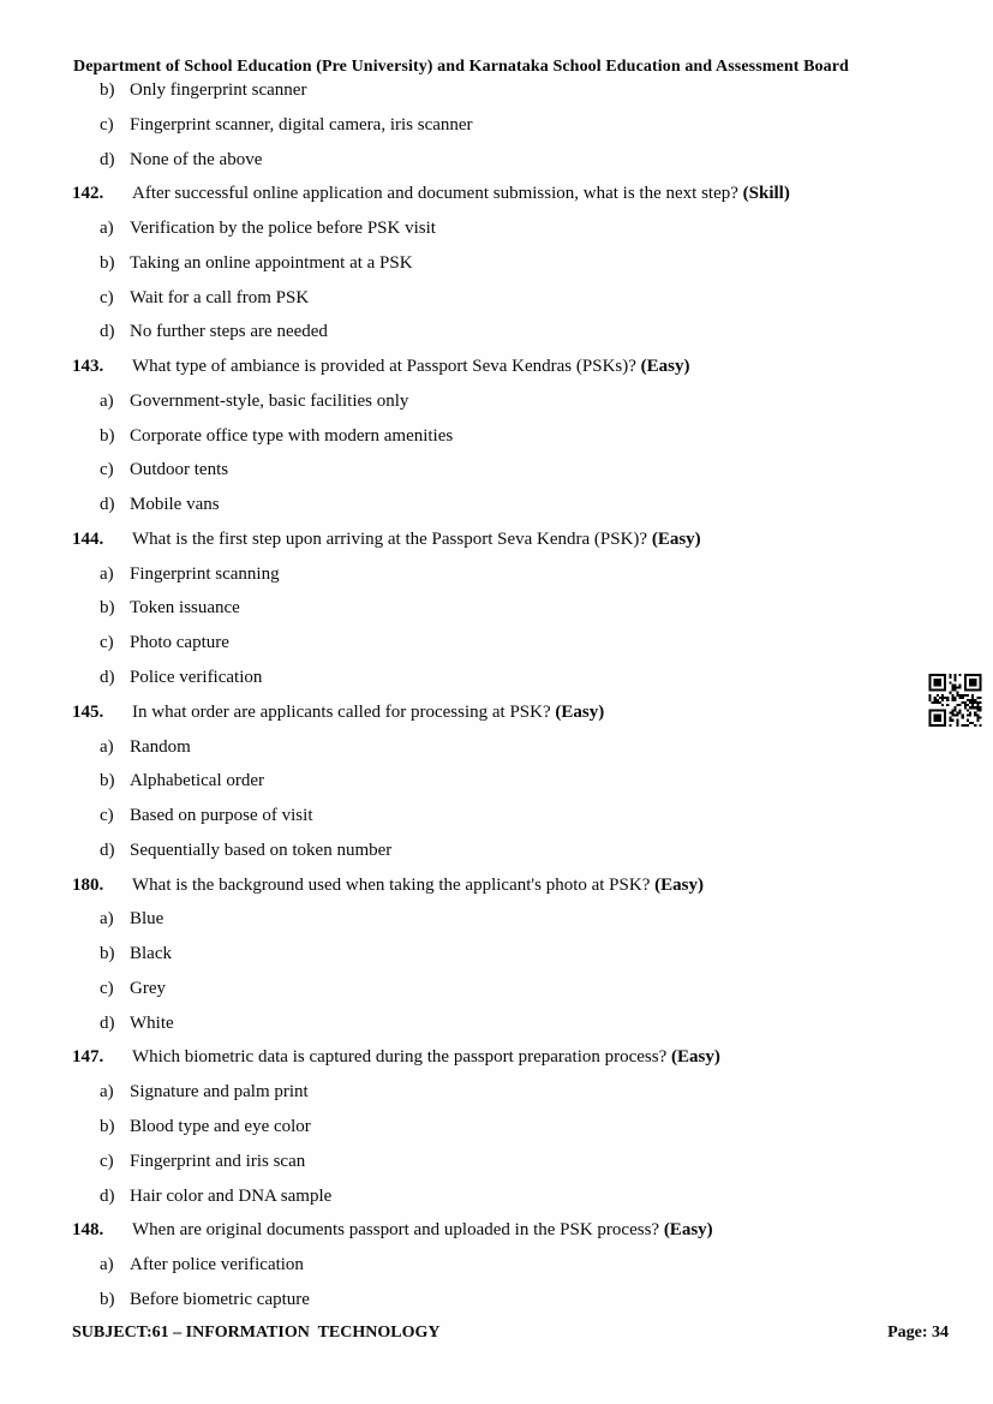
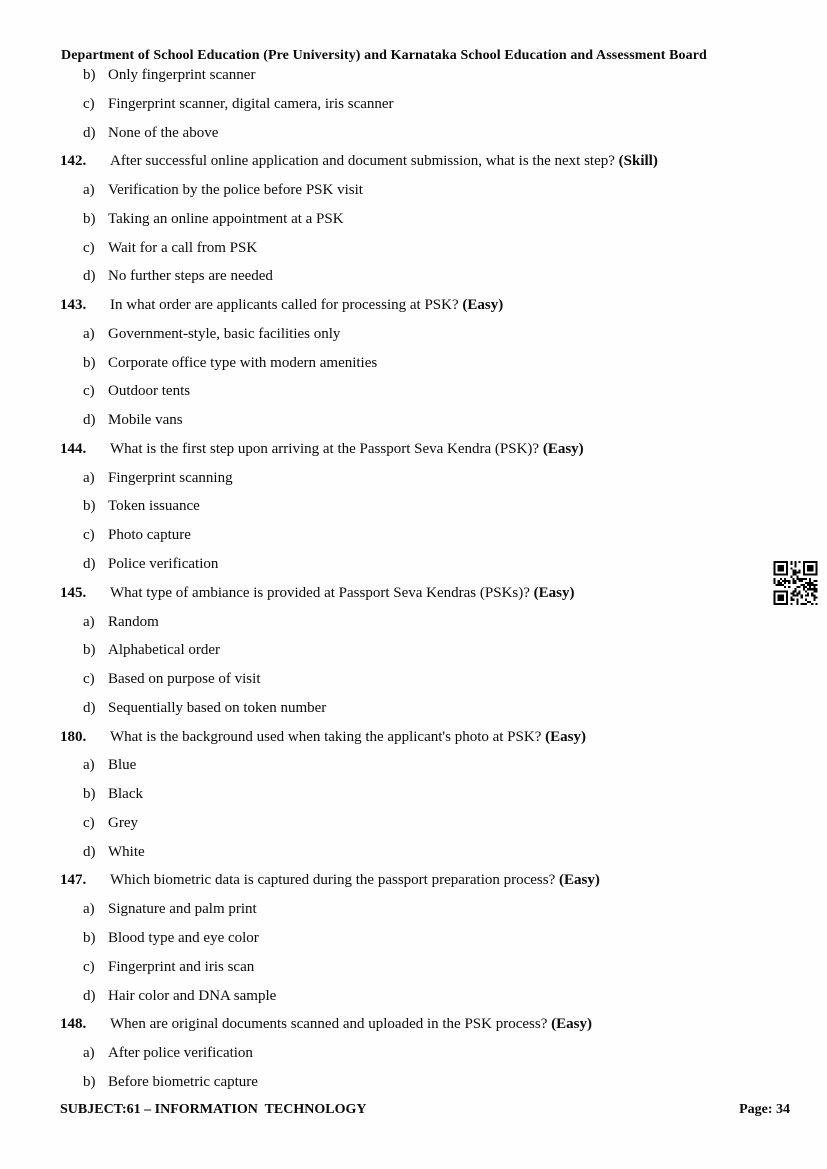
  Department of School Education (Pre University) and Karnataka School Education and Assessment Board
  b) Only fingerprint scanner
  c) Fingerprint scanner, digital camera, iris scanner
  d) None of the above
  142. After successful online application and document submission, what is the next step? (Skill)
  a) Verification by the police before PSK visit
  b) Taking an online appointment at a PSK
  c) Wait for a call from PSK
  d) No further steps are needed
- 143. What type of ambiance is provided at Passport Seva Kendras (PSKs)? (Easy)
+ 143. In what order are applicants called for processing at PSK? (Easy)
  a) Government-style, basic facilities only
  b) Corporate office type with modern amenities
  c) Outdoor tents
  d) Mobile vans
  144. What is the first step upon arriving at the Passport Seva Kendra (PSK)? (Easy)
  a) Fingerprint scanning
  b) Token issuance
  c) Photo capture
  d) Police verification
- 145. In what order are applicants called for processing at PSK? (Easy)
+ 145. What type of ambiance is provided at Passport Seva Kendras (PSKs)? (Easy)
  a) Random
  b) Alphabetical order
  c) Based on purpose of visit
  d) Sequentially based on token number
  180. What is the background used when taking the applicant's photo at PSK? (Easy)
  a) Blue
  b) Black
  c) Grey
  d) White
  147. Which biometric data is captured during the passport preparation process? (Easy)
  a) Signature and palm print
  b) Blood type and eye color
  c) Fingerprint and iris scan
  d) Hair color and DNA sample
- 148. When are original documents passport and uploaded in the PSK process? (Easy)
+ 148. When are original documents scanned and uploaded in the PSK process? (Easy)
  a) After police verification
  b) Before biometric capture
  SUBJECT:61 – INFORMATION TECHNOLOGY
  Page: 34
